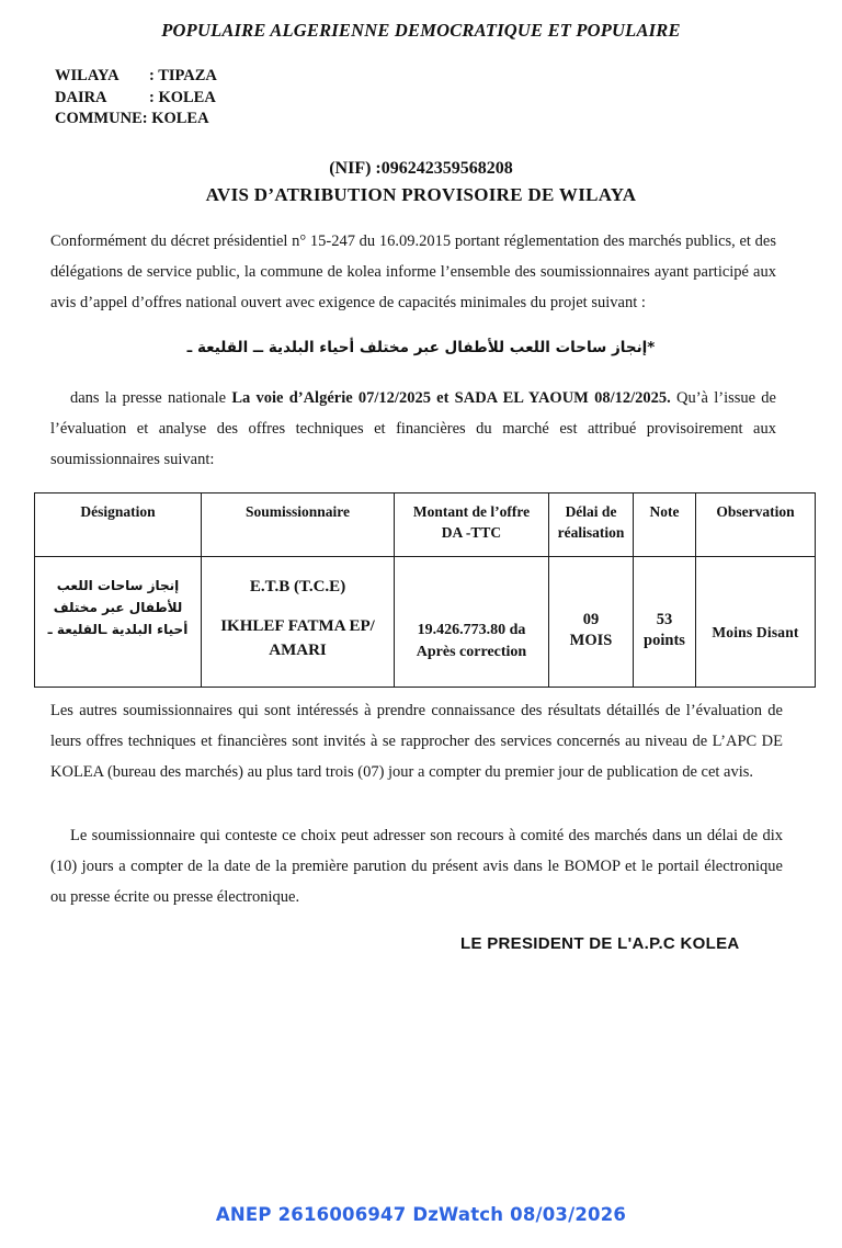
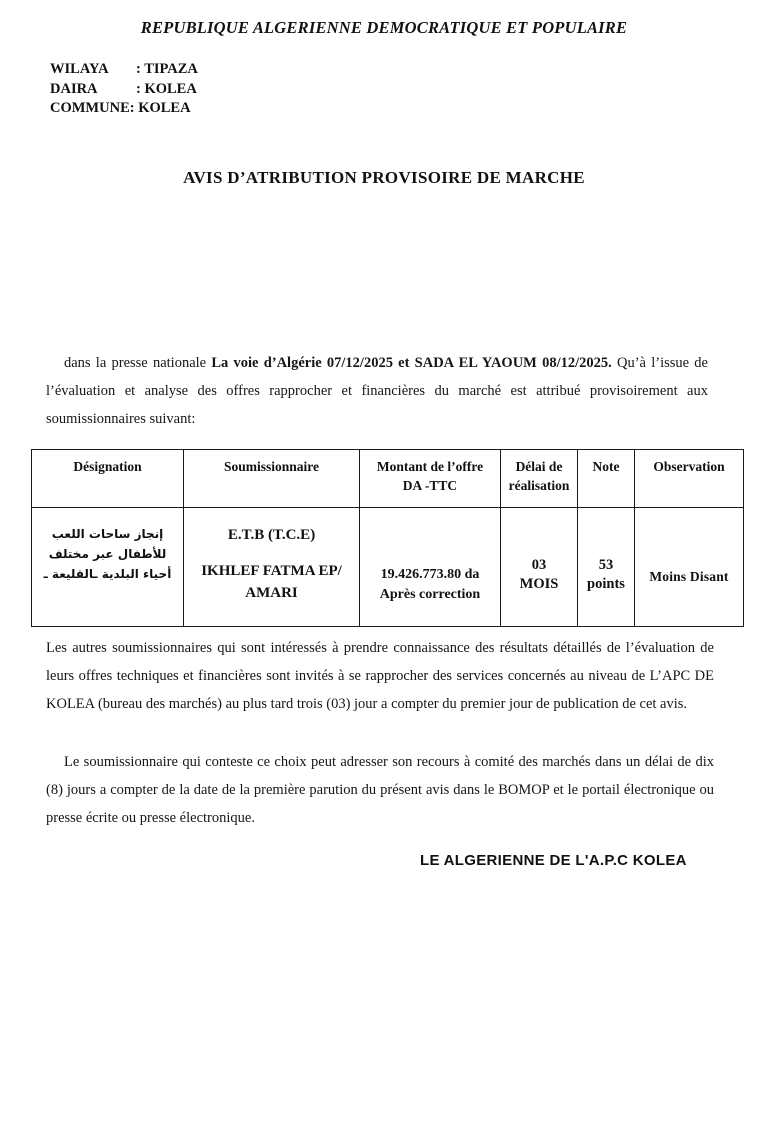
- POPULAIRE ALGERIENNE DEMOCRATIQUE ET POPULAIRE
+ REPUBLIQUE ALGERIENNE DEMOCRATIQUE ET POPULAIRE
  WILAYA : TIPAZA
  DAIRA : KOLEA
  COMMUNE: KOLEA
- (NIF) :096242359568208
- AVIS D’ATRIBUTION PROVISOIRE DE WILAYA
+ AVIS D’ATRIBUTION PROVISOIRE DE MARCHE
- Conformément du décret présidentiel n° 15-247 du 16.09.2015 portant réglementation des marchés publics, et des délégations de service public, la commune de kolea informe l’ensemble des soumissionnaires ayant participé aux avis d’appel d’offres national ouvert avec exigence de capacités minimales du projet suivant :
- *إنجاز ساحات اللعب للأطفال عبر مختلف أحياء البلدية ــ القليعة ـ
- dans la presse nationale La voie d’Algérie 07/12/2025 et SADA EL YAOUM 08/12/2025. Qu’à l’issue de l’évaluation et analyse des offres techniques et financières du marché est attribué provisoirement aux soumissionnaires suivant:
+ dans la presse nationale La voie d’Algérie 07/12/2025 et SADA EL YAOUM 08/12/2025. Qu’à l’issue de l’évaluation et analyse des offres rapprocher et financières du marché est attribué provisoirement aux soumissionnaires suivant:
  Désignation	Soumissionnaire	Montant de l’offre DA -TTC	Délai de réalisation	Note	Observation
- إنجاز ساحات اللعب للأطفال عبر مختلف أحياء البلدية ـالقليعة ـ	E.T.B (T.C.E) IKHLEF FATMA EP/ AMARI	19.426.773.80 da Après correction	09 MOIS	53 points	Moins Disant
+ إنجاز ساحات اللعب للأطفال عبر مختلف أحياء البلدية ـالقليعة ـ	E.T.B (T.C.E) IKHLEF FATMA EP/ AMARI	19.426.773.80 da Après correction	03 MOIS	53 points	Moins Disant
- Les autres soumissionnaires qui sont intéressés à prendre connaissance des résultats détaillés de l’évaluation de leurs offres techniques et financières sont invités à se rapprocher des services concernés au niveau de L’APC DE KOLEA (bureau des marchés) au plus tard trois (07) jour a compter du premier jour de publication de cet avis.
+ Les autres soumissionnaires qui sont intéressés à prendre connaissance des résultats détaillés de l’évaluation de leurs offres techniques et financières sont invités à se rapprocher des services concernés au niveau de L’APC DE KOLEA (bureau des marchés) au plus tard trois (03) jour a compter du premier jour de publication de cet avis.
- Le soumissionnaire qui conteste ce choix peut adresser son recours à comité des marchés dans un délai de dix (10) jours a compter de la date de la première parution du présent avis dans le BOMOP et le portail électronique ou presse écrite ou presse électronique.
+ Le soumissionnaire qui conteste ce choix peut adresser son recours à comité des marchés dans un délai de dix (8) jours a compter de la date de la première parution du présent avis dans le BOMOP et le portail électronique ou presse écrite ou presse électronique.
- LE PRESIDENT DE L'A.P.C KOLEA
+ LE ALGERIENNE DE L'A.P.C KOLEA
- ANEP 2616006947 DzWatch 08/03/2026
